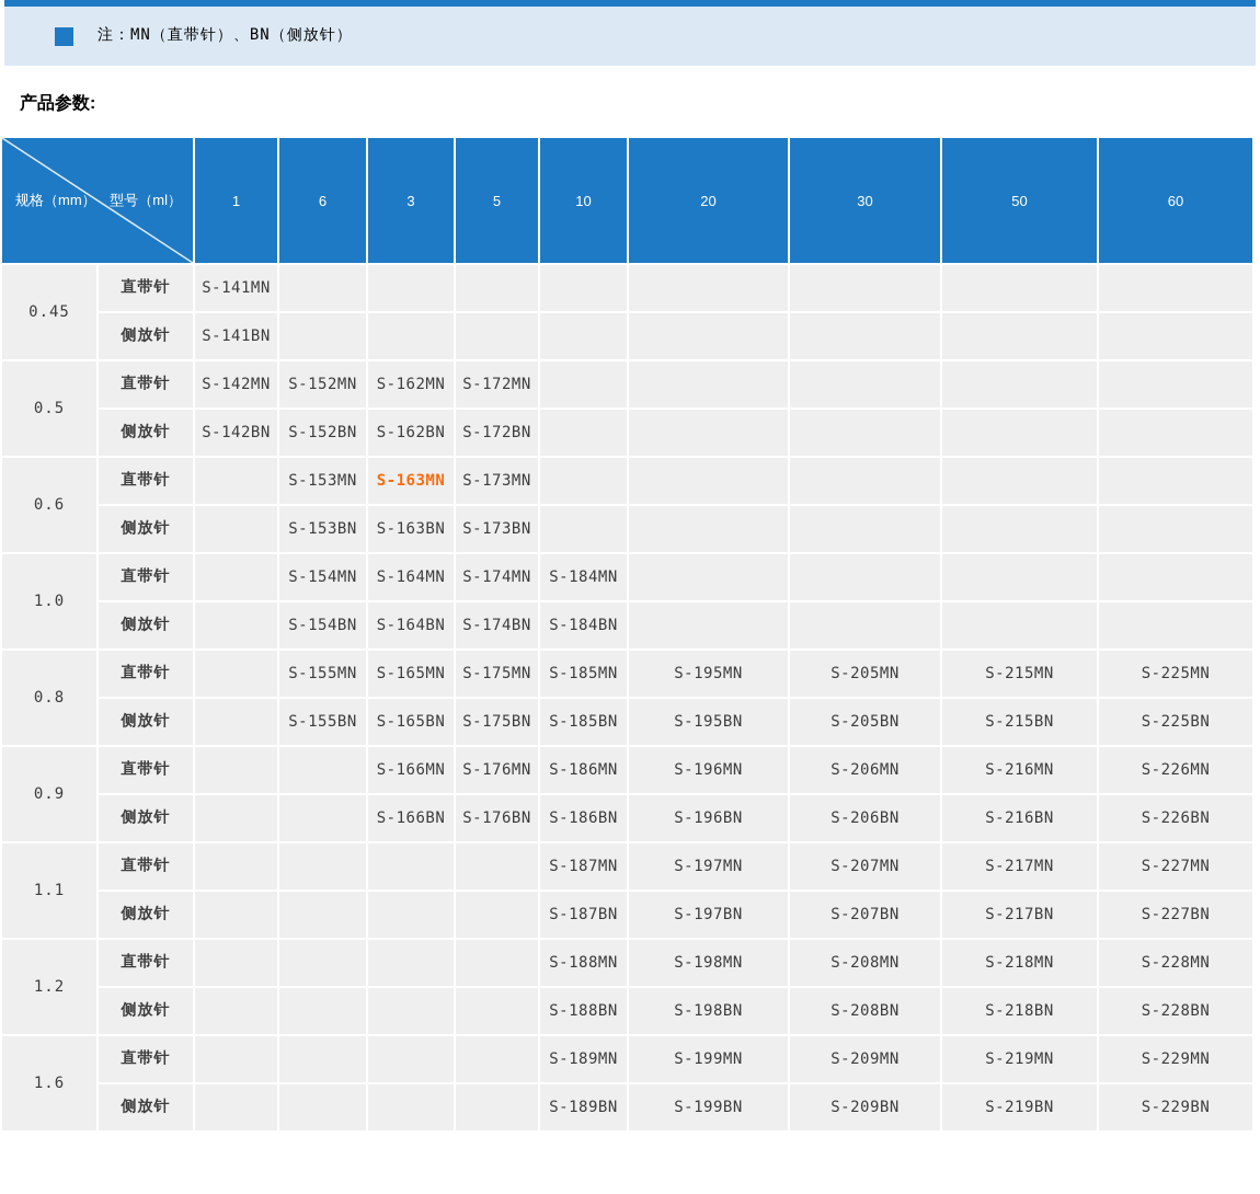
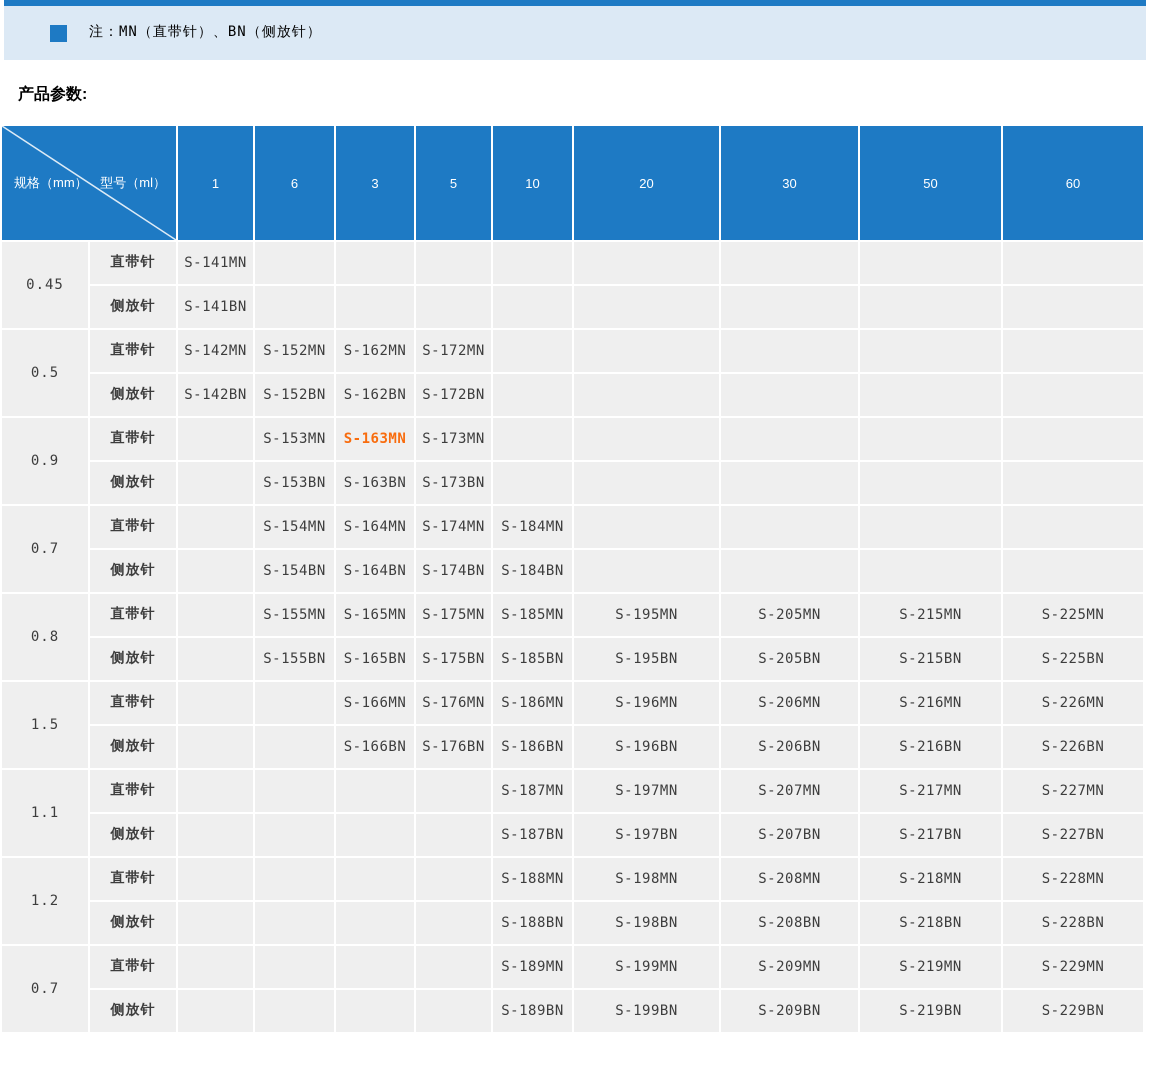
  注：MN（直带针）、BN（侧放针）
  产品参数:
  规格（mm） 型号（ml）	1	6	3	5	10	20	30	50	60
  0.45	直带针	S-141MN
  侧放针	S-141BN
  0.5	直带针	S-142MN	S-152MN	S-162MN	S-172MN
  侧放针	S-142BN	S-152BN	S-162BN	S-172BN
- 0.6	直带针		S-153MN	S-163MN	S-173MN
+ 0.9	直带针		S-153MN	S-163MN	S-173MN
  侧放针		S-153BN	S-163BN	S-173BN
- 1.0	直带针		S-154MN	S-164MN	S-174MN	S-184MN
+ 0.7	直带针		S-154MN	S-164MN	S-174MN	S-184MN
  侧放针		S-154BN	S-164BN	S-174BN	S-184BN
  0.8	直带针		S-155MN	S-165MN	S-175MN	S-185MN	S-195MN	S-205MN	S-215MN	S-225MN
  侧放针		S-155BN	S-165BN	S-175BN	S-185BN	S-195BN	S-205BN	S-215BN	S-225BN
- 0.9	直带针			S-166MN	S-176MN	S-186MN	S-196MN	S-206MN	S-216MN	S-226MN
+ 1.5	直带针			S-166MN	S-176MN	S-186MN	S-196MN	S-206MN	S-216MN	S-226MN
  侧放针			S-166BN	S-176BN	S-186BN	S-196BN	S-206BN	S-216BN	S-226BN
  1.1	直带针					S-187MN	S-197MN	S-207MN	S-217MN	S-227MN
  侧放针					S-187BN	S-197BN	S-207BN	S-217BN	S-227BN
  1.2	直带针					S-188MN	S-198MN	S-208MN	S-218MN	S-228MN
  侧放针					S-188BN	S-198BN	S-208BN	S-218BN	S-228BN
- 1.6	直带针					S-189MN	S-199MN	S-209MN	S-219MN	S-229MN
+ 0.7	直带针					S-189MN	S-199MN	S-209MN	S-219MN	S-229MN
  侧放针					S-189BN	S-199BN	S-209BN	S-219BN	S-229BN
